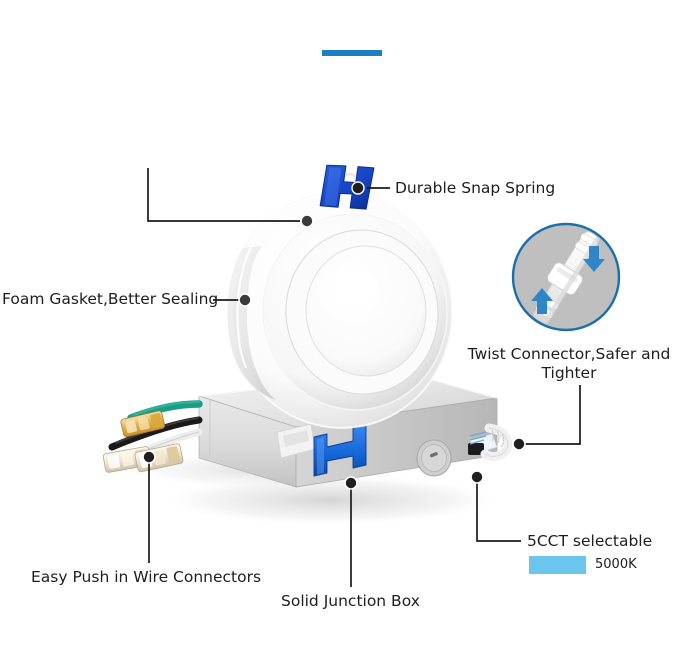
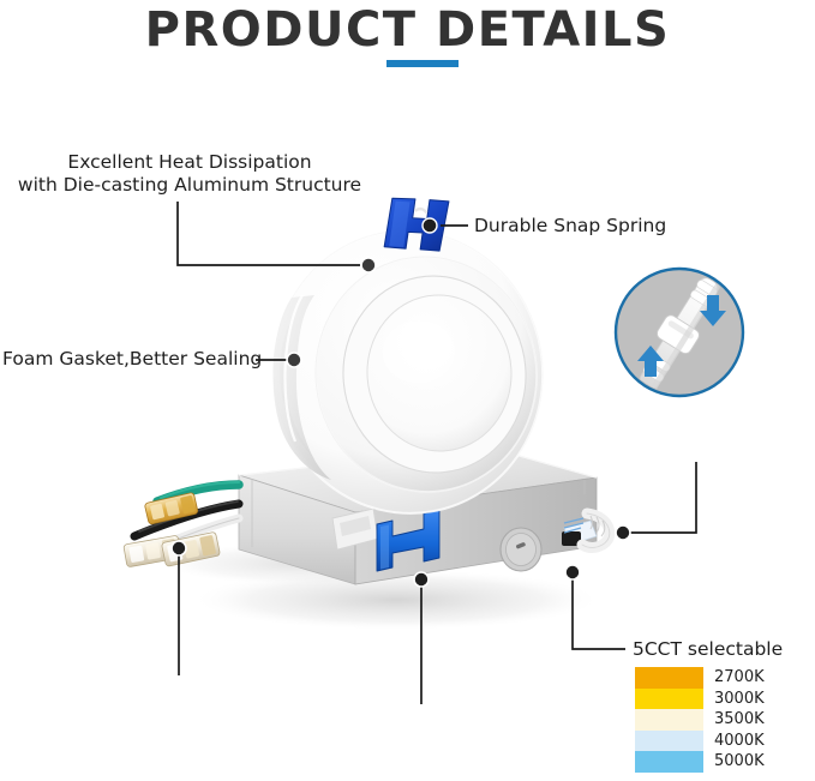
+ PRODUCT DETAILS
+ Excellent Heat Dissipation
+ with Die-casting Aluminum Structure
  Durable Snap Spring
  Foam Gasket,Better Sealing
- Twist Connector,Safer and
- Tighter
- Easy Push in Wire Connectors
- Solid Junction Box
  5CCT selectable
+ 2700K
+ 3000K
+ 3500K
+ 4000K
  5000K
